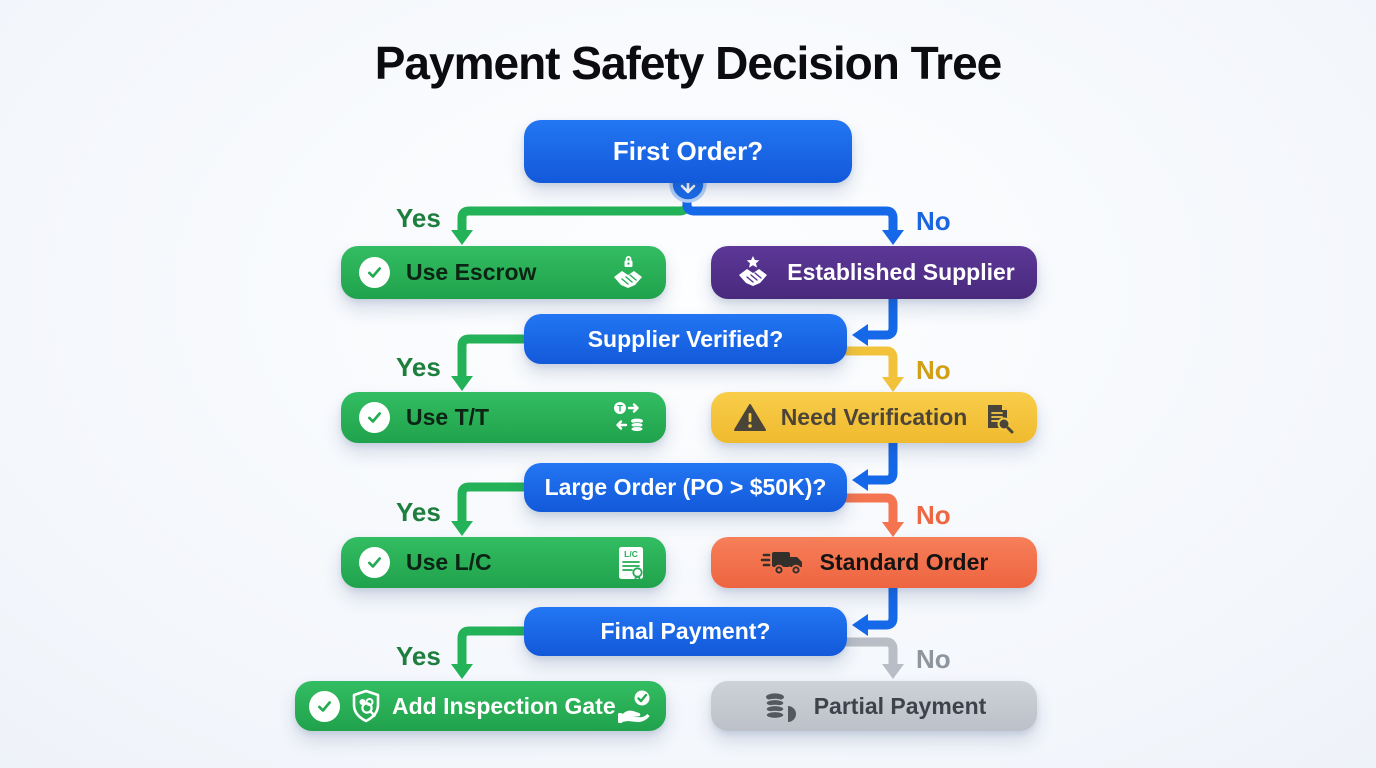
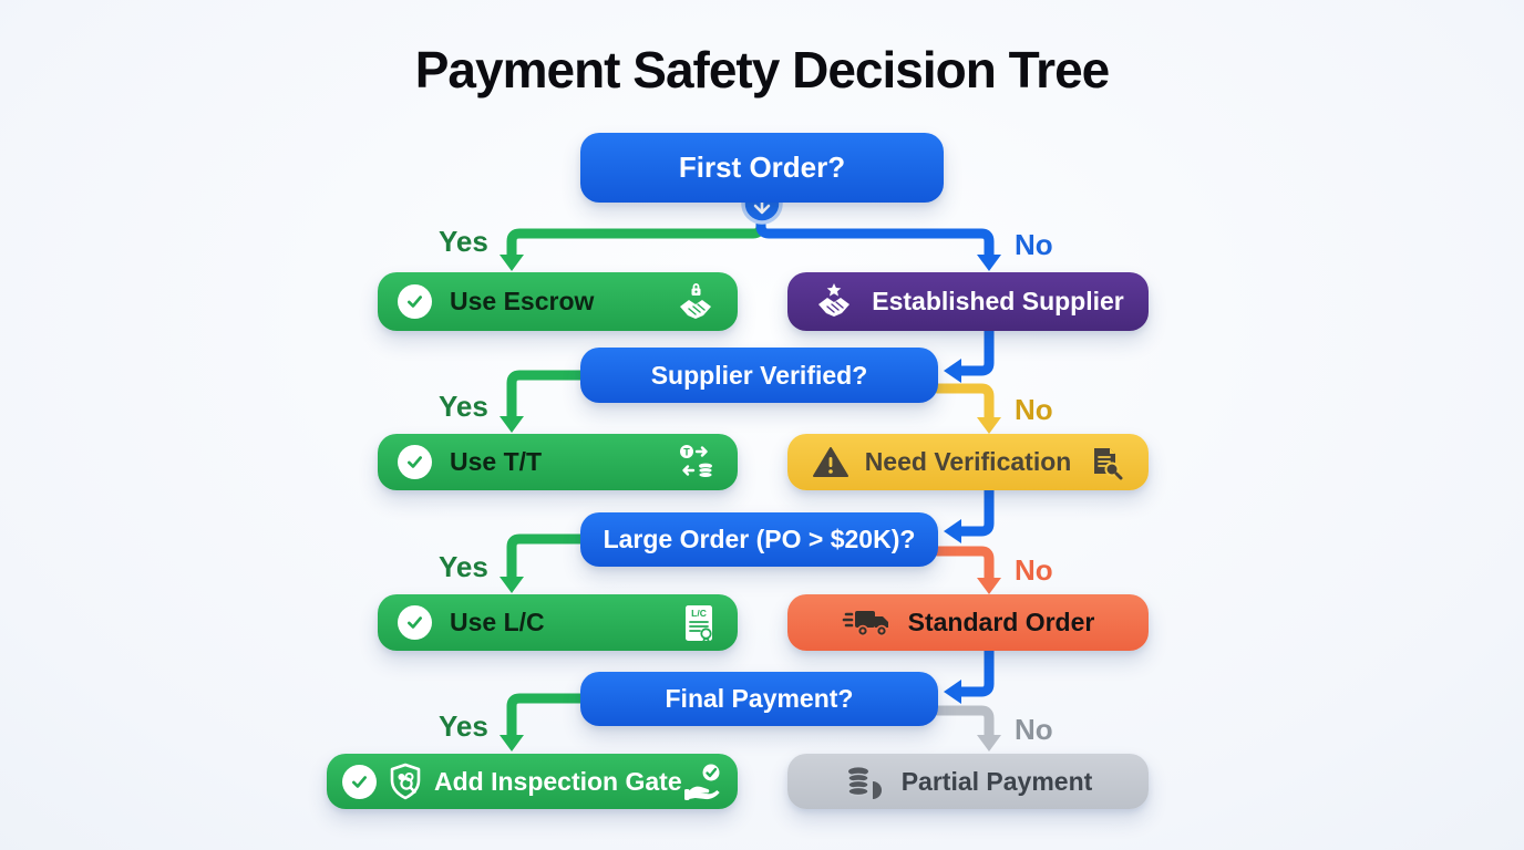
  Payment Safety Decision Tree
  Yes
  No
  Yes
  No
  Yes
  No
  Yes
  No
  First Order?
  Use Escrow
  Established Supplier
  Supplier Verified?
  Use T/T
  T
  Need Verification
- Large Order (PO > $50K)?
+ Large Order (PO > $20K)?
  Use L/C
  L/C
  Standard Order
  Final Payment?
  Add Inspection Gate
  Partial Payment
